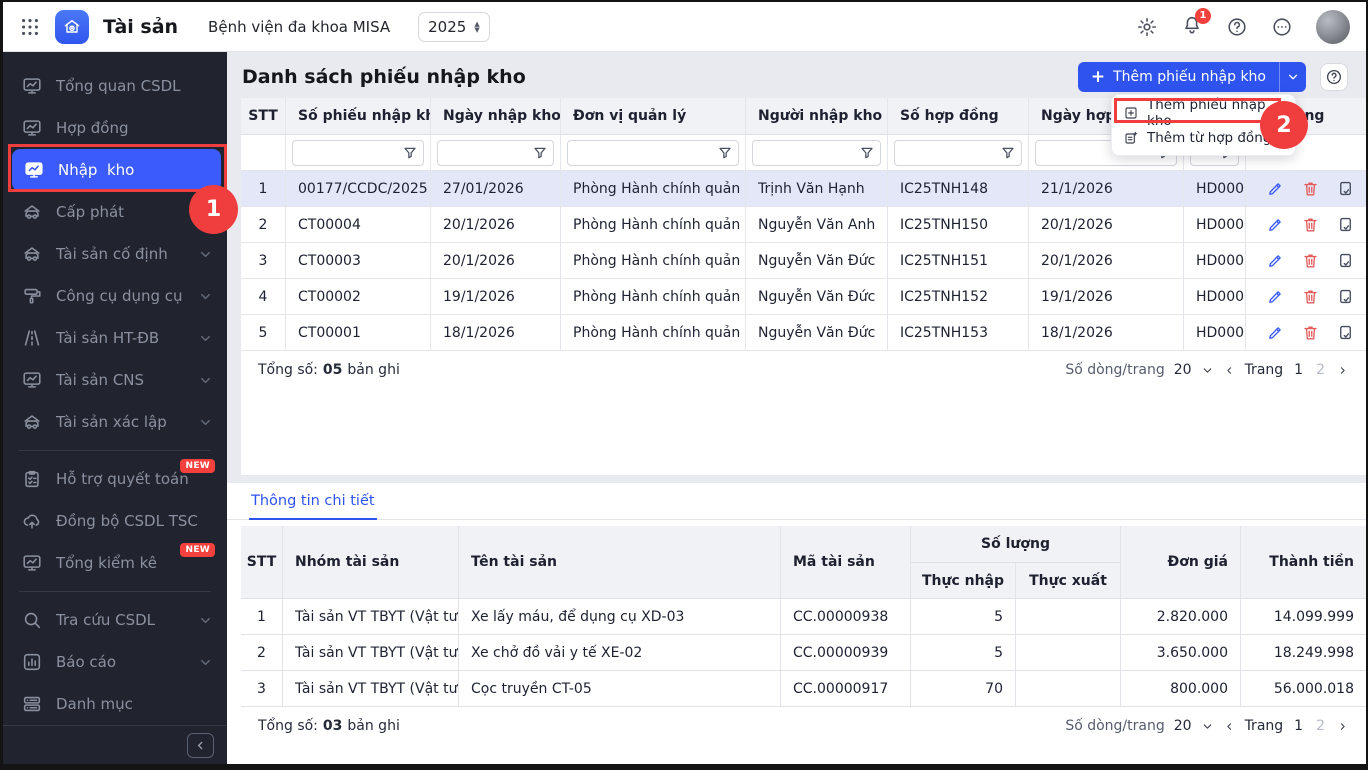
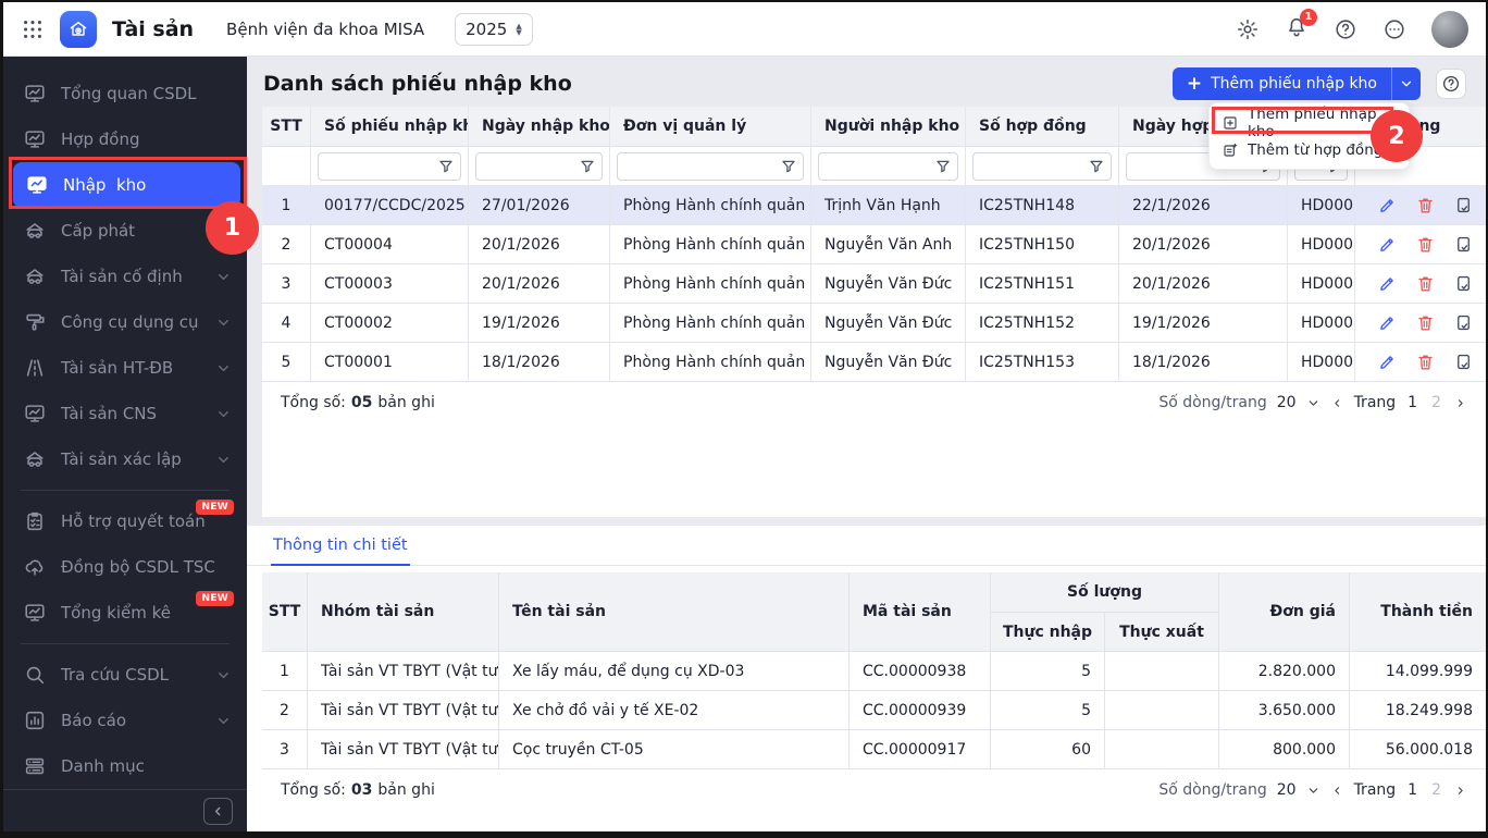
  Tài sản
  Bệnh viện đa khoa MISA
  2025
  ▲
  ▼
  1
  Tổng quan CSDL
  Hợp đồng
  Nhập kho
  Cấp phát
  Tài sản cố định
  Công cụ dụng cụ
  Tài sản HT-ĐB
  Tài sản CNS
  Tài sản xác lập
  Hỗ trợ quyết toán
  NEW
  Đồng bộ CSDL TSC
  Tổng kiểm kê
  NEW
  Tra cứu CSDL
  Báo cáo
  Danh mục
  Danh sách phiếu nhập kho
  +
  Thêm phiếu nhập kho
  STT
  Số phiếu nhập k
  Ngày nhập kho
  Đơn vị quản lý
  Người nhập kho
  Số hợp đồng
  1
  00177/CCDC/2025
  27/01/2026
  Phòng Hành chính quản
  Trịnh Văn Hạnh
  IC25TNH148
- 21/1/2026
+ 22/1/2026
  2
  CT00004
  20/1/2026
  Phòng Hành chính quản
  Nguyễn Văn Anh
  IC25TNH150
  20/1/2026
  3
  CT00003
  20/1/2026
  Phòng Hành chính quản
  Nguyễn Văn Đức
  IC25TNH151
  20/1/2026
  4
  CT00002
  19/1/2026
  Phòng Hành chính quản
  Nguyễn Văn Đức
  IC25TNH152
  19/1/2026
  5
  CT00001
  18/1/2026
  Phòng Hành chính quản
  Nguyễn Văn Đức
  IC25TNH153
  18/1/2026
  Tổng số:
  05
  bản ghi
  Số dòng/trang
  20
  Trang
  1
  2
  Thông tin chi tiết
  STT
  Nhóm tài sản
  Tên tài sản
  Mã tài sản
  Số lượng
  Đơn giá
  Thành tiền
  Thực nhập
  Thực xuất
  1
  Tài sản VT TBYT (Vật tư
  Xe lấy máu, để dụng cụ XD-03
  CC.00000938
  5
  2.820.000
  14.099.999
  2
  Tài sản VT TBYT (Vật tư
  Xe chở đồ vải y tế XE-02
  CC.00000939
  5
  3.650.000
  18.249.998
  3
  Tài sản VT TBYT (Vật tư
  Cọc truyền CT-05
  CC.00000917
- 70
+ 60
  800.000
  56.000.018
  Tổng số:
  03
  bản ghi
  Số dòng/trang
  20
  Trang
  1
  2
  Thêm phiếu nhập kho
  Thêm từ hợp đồn
  1
  2
